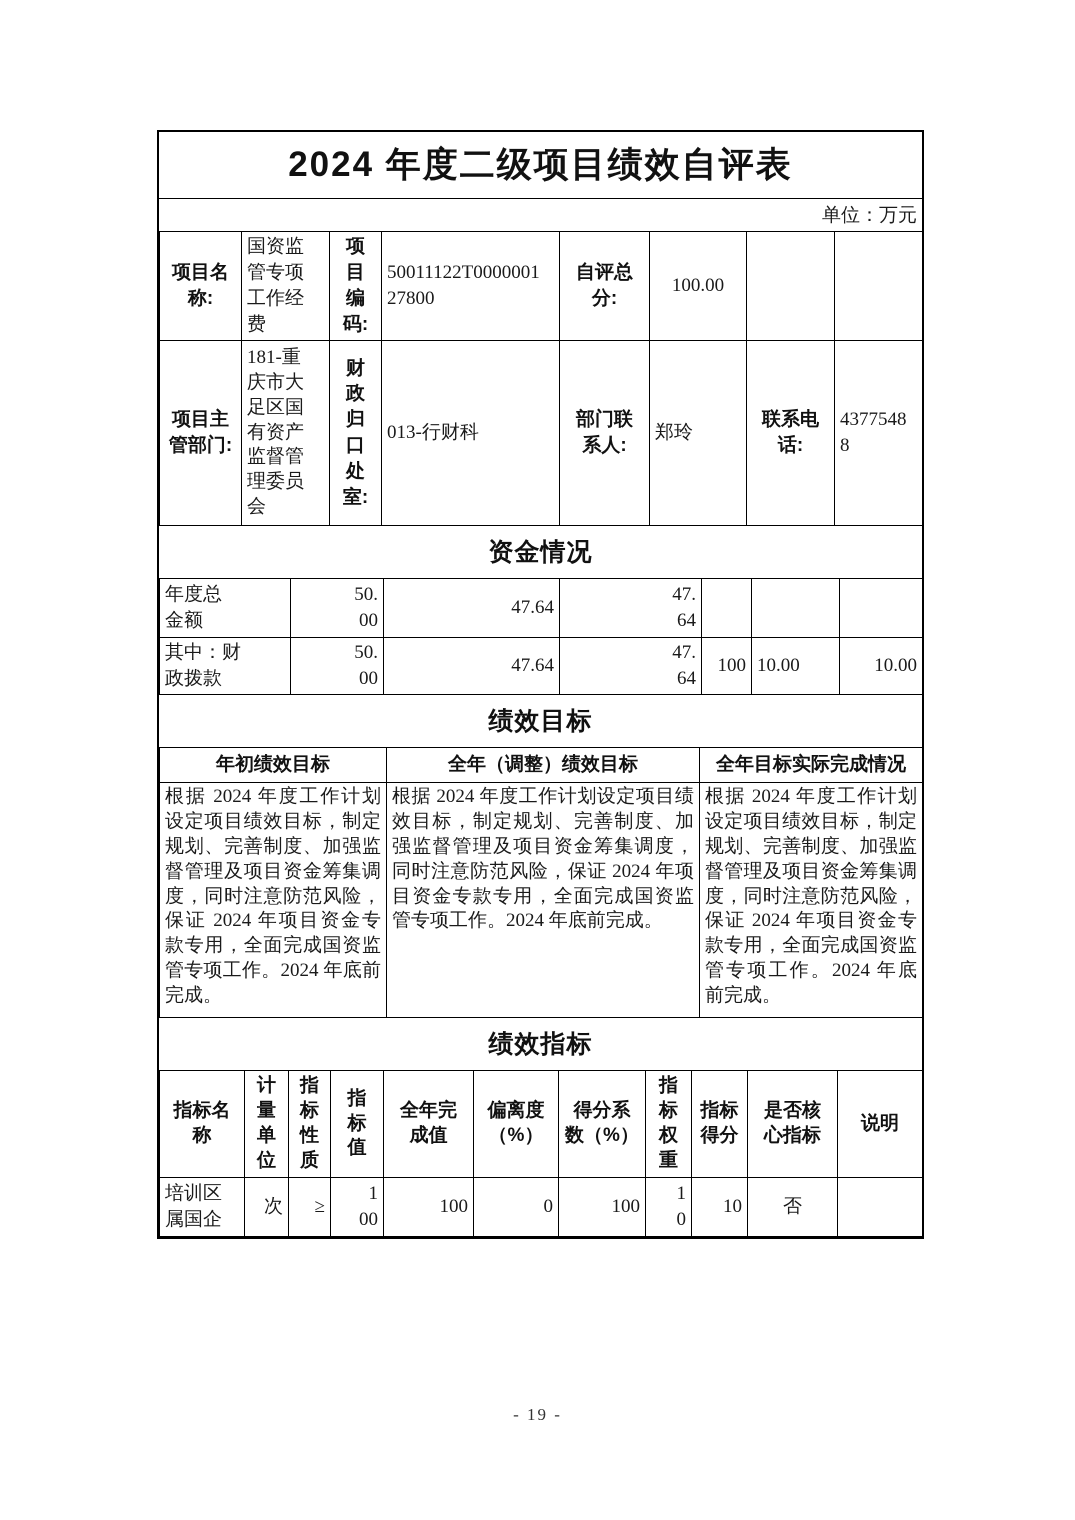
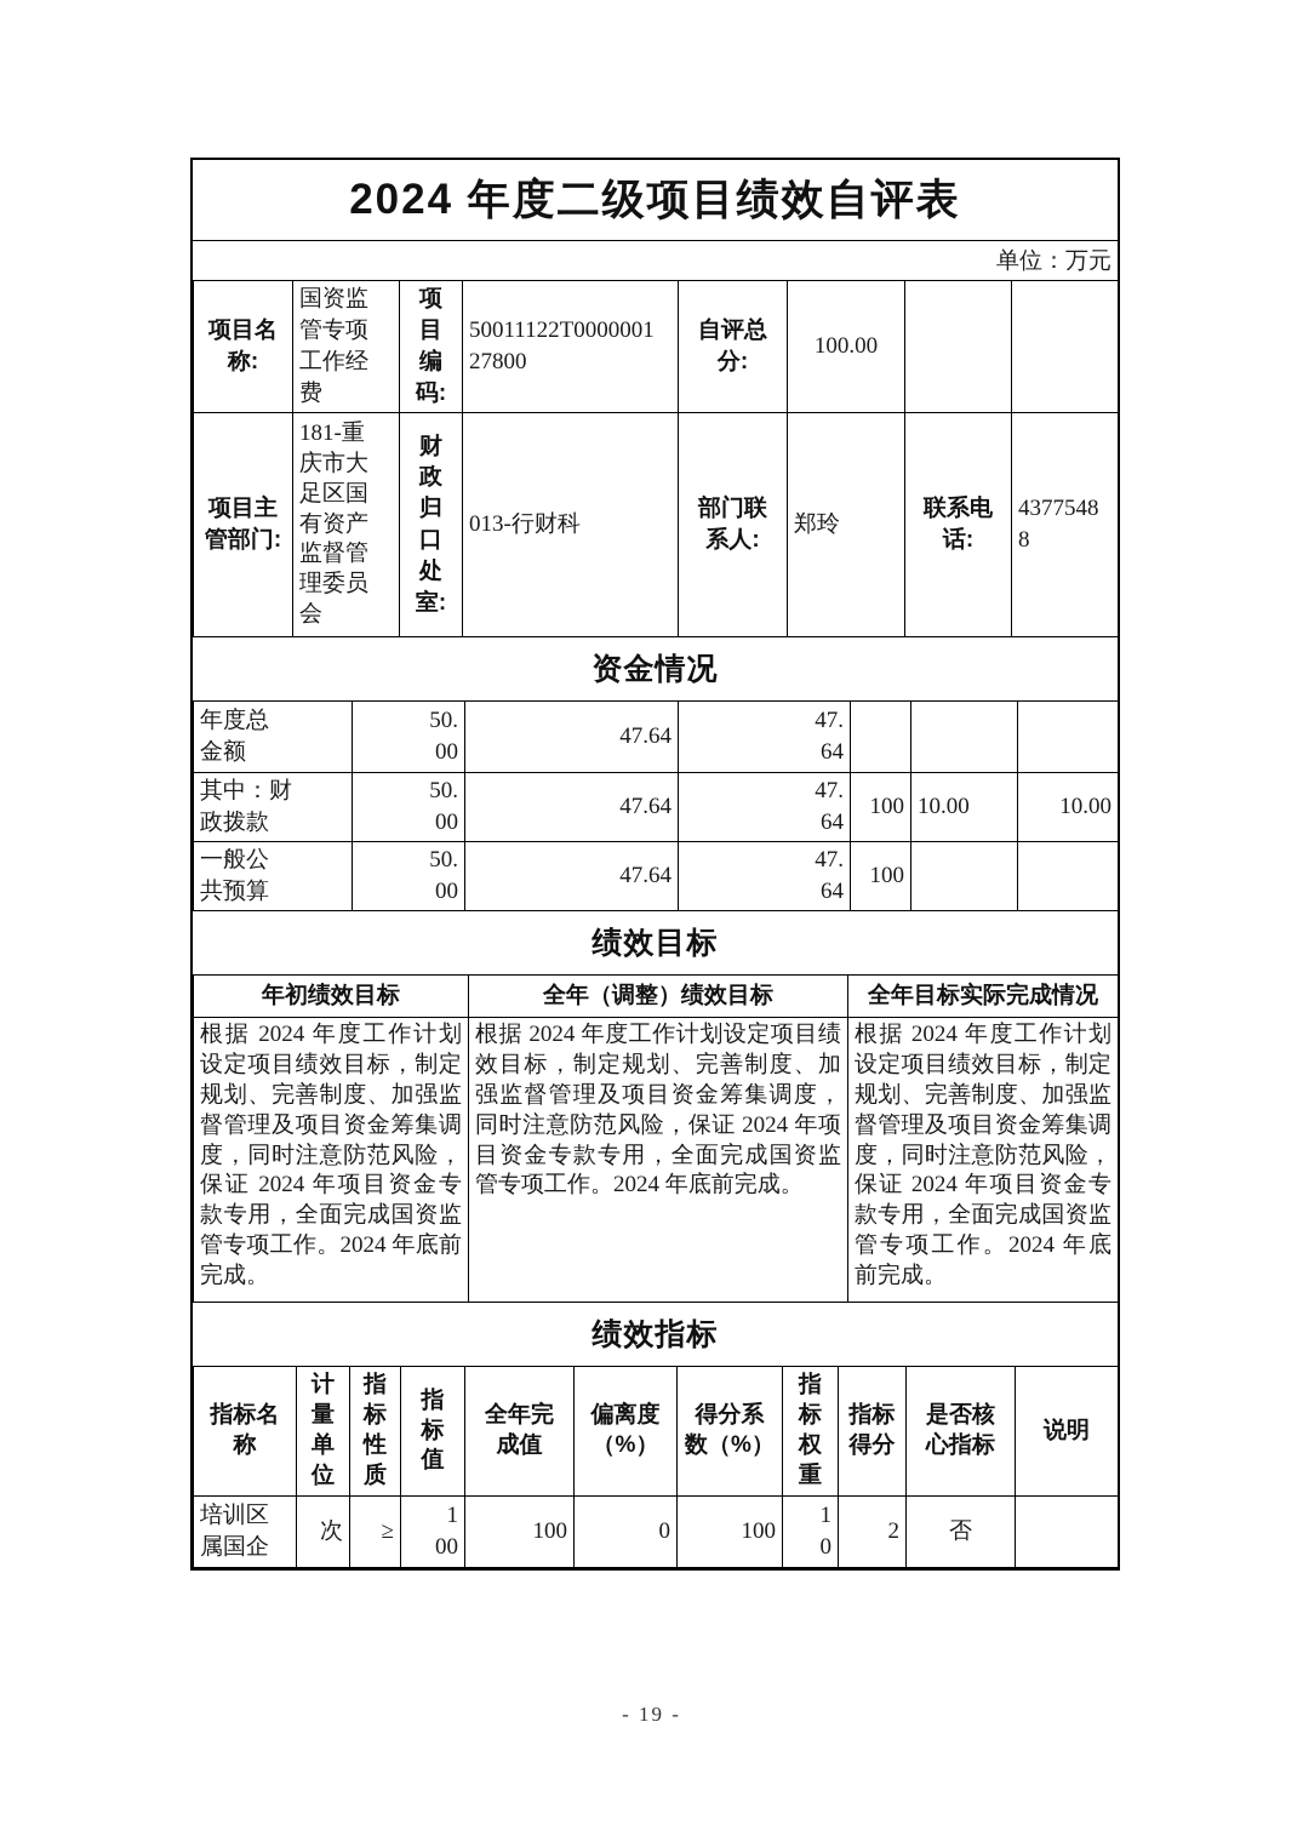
  2024 年度二级项目绩效自评表
  单位：万元
  项目名 称:	国资监 管专项 工作经 费	项 目 编 码:	50011122T0000001 27800	自评总 分:	100.00
  项目主 管部门:	181-重 庆市大 足区国 有资产 监督管 理委员 会	财 政 归 口 处 室:	013-行财科	部门联 系人:	郑玲	联系电 话:	4377548 8
  资金情况
  年度总 金额	50. 00	47.64	47. 64
  其中：财 政拨款	50. 00	47.64	47. 64	100	10.00	10.00
+ 一般公 共预算	50. 00	47.64	47. 64	100
  绩效目标
  年初绩效目标	全年（调整）绩效目标	全年目标实际完成情况
  根据 2024 年度工作计划设定项目绩效目标，制定规划、完善制度、加强监督管理及项目资金筹集调度，同时注意防范风险，保证 2024 年项目资金专款专用，全面完成国资监管专项工作。2024 年底前完成。	根据 2024 年度工作计划设定项目绩效目标，制定规划、完善制度、加强监督管理及项目资金筹集调度，同时注意防范风险，保证 2024 年项目资金专款专用，全面完成国资监管专项工作。2024 年底前完成。	根据 2024 年度工作计划设定项目绩效目标，制定规划、完善制度、加强监督管理及项目资金筹集调度，同时注意防范风险，保证 2024 年项目资金专款专用，全面完成国资监管专项工作。2024 年底前完成。
  绩效指标
  指标名 称	计 量 单 位	指 标 性 质	指 标 值	全年完 成值	偏离度 （%）	得分系 数（%）	指 标 权 重	指标 得分	是否核 心指标	说明
- 培训区 属国企	次	≥	1 00	100	0	100	1 0	10	否
+ 培训区 属国企	次	≥	1 00	100	0	100	1 0	2	否
  - 19 -
